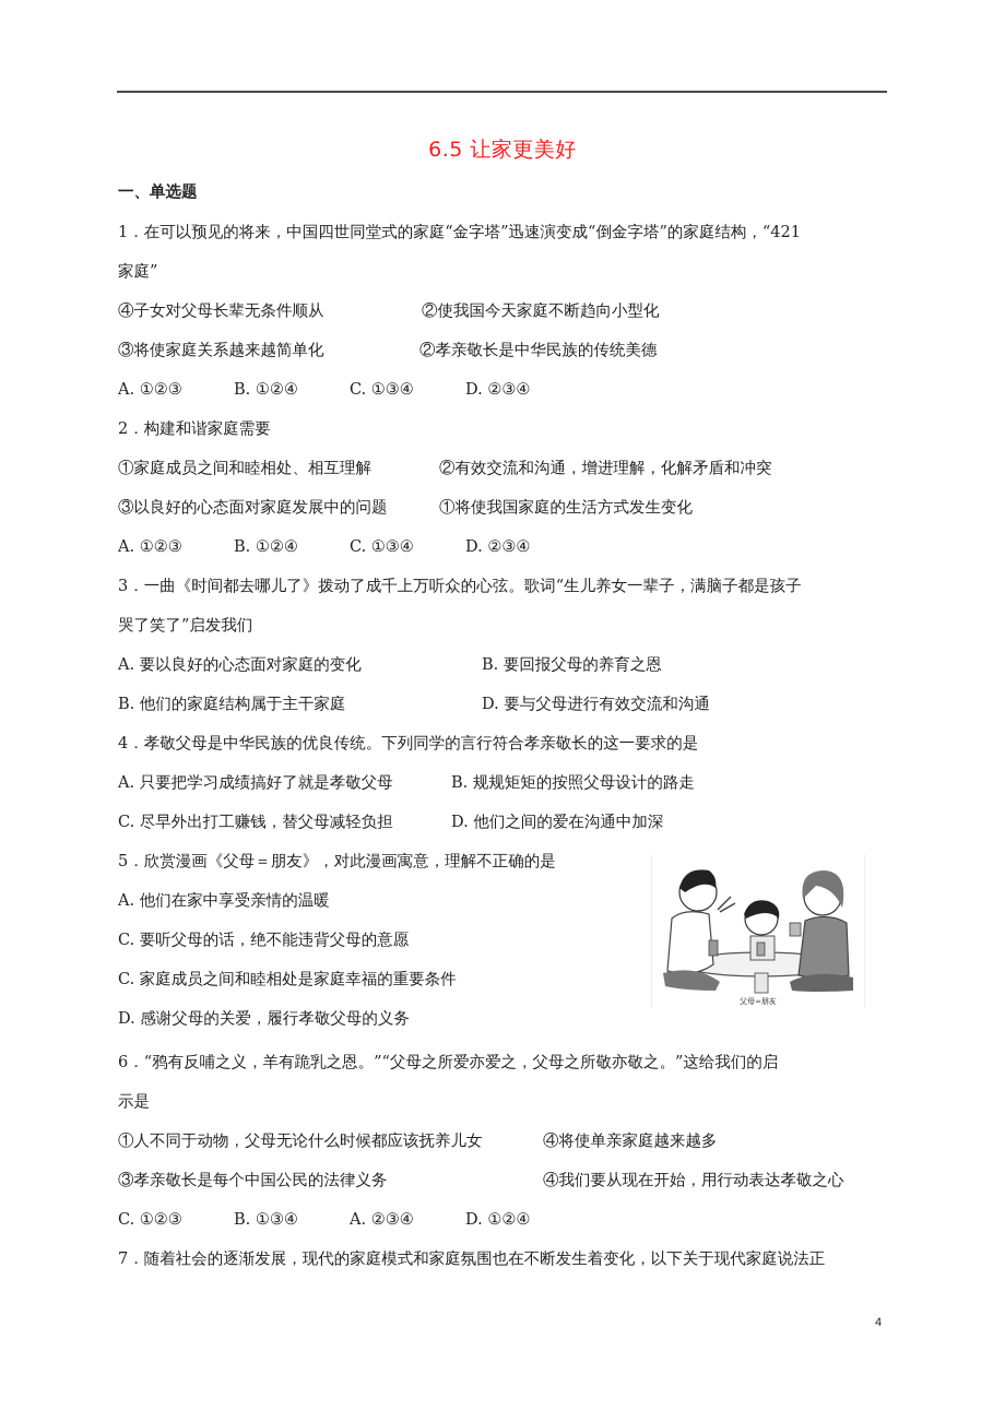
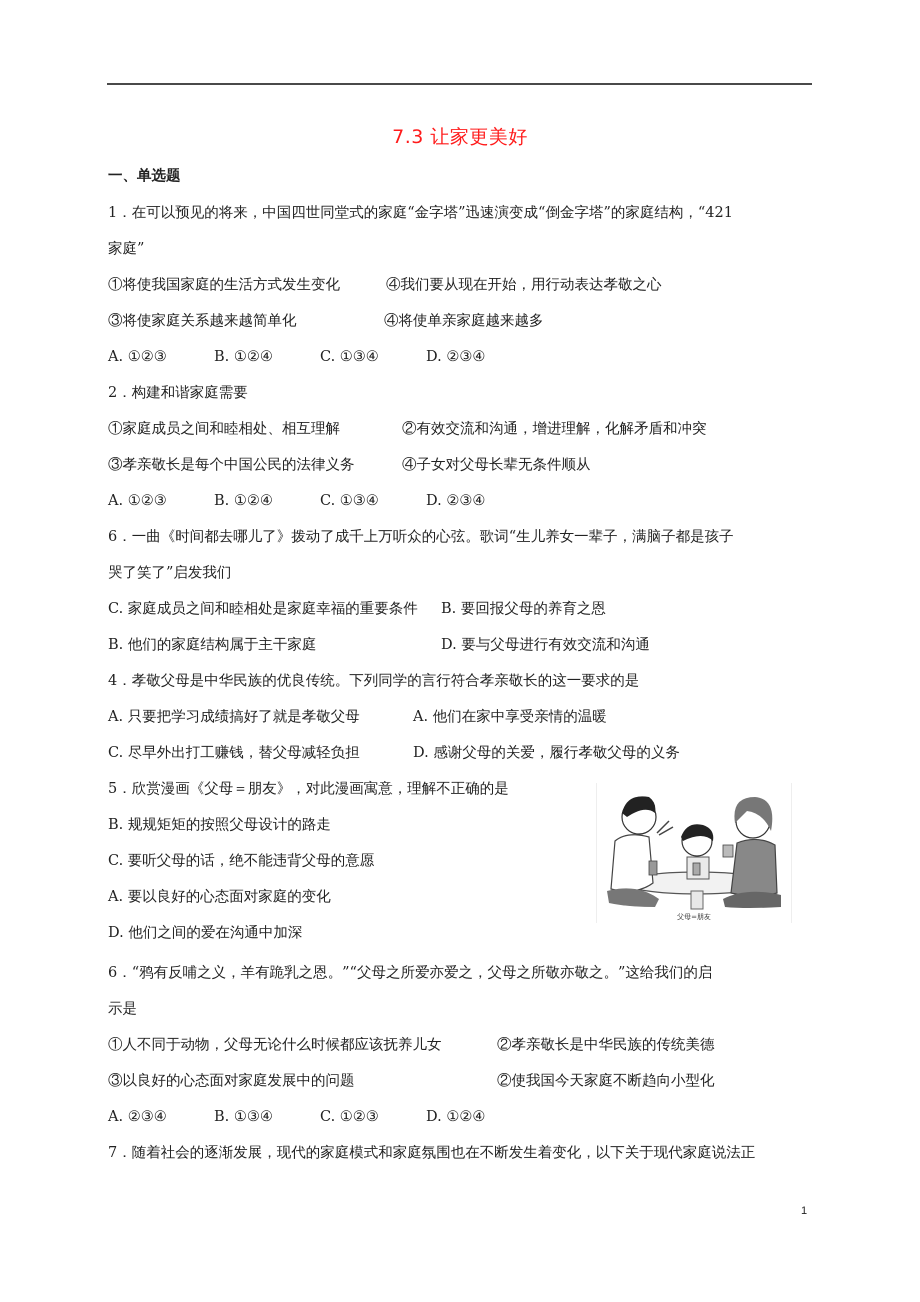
- 6.5 让家更美好
+ 7.3 让家更美好
  一、单选题
  1．在可以预见的将来，中国四世同堂式的家庭“金字塔”迅速演变成“倒金字塔”的家庭结构，“421
  家庭”
- ④子女对父母长辈无条件顺从
+ ①将使我国家庭的生活方式发生变化
- ②使我国今天家庭不断趋向小型化
+ ④我们要从现在开始，用行动表达孝敬之心
  ③将使家庭关系越来越简单化
- ②孝亲敬长是中华民族的传统美德
+ ④将使单亲家庭越来越多
  A. ①②③
  B. ①②④
  C. ①③④
  D. ②③④
  2．构建和谐家庭需要
  ①家庭成员之间和睦相处、相互理解
  ②有效交流和沟通，增进理解，化解矛盾和冲突
- ③以良好的心态面对家庭发展中的问题
+ ③孝亲敬长是每个中国公民的法律义务
- ①将使我国家庭的生活方式发生变化
+ ④子女对父母长辈无条件顺从
  A. ①②③
  B. ①②④
  C. ①③④
  D. ②③④
- 3．一曲《时间都去哪儿了》拨动了成千上万听众的心弦。歌词“生儿养女一辈子，满脑子都是孩子
+ 6．一曲《时间都去哪儿了》拨动了成千上万听众的心弦。歌词“生儿养女一辈子，满脑子都是孩子
  哭了笑了”启发我们
- A. 要以良好的心态面对家庭的变化
+ C. 家庭成员之间和睦相处是家庭幸福的重要条件
  B. 要回报父母的养育之恩
  B. 他们的家庭结构属于主干家庭
  D. 要与父母进行有效交流和沟通
  4．孝敬父母是中华民族的优良传统。下列同学的言行符合孝亲敬长的这一要求的是
  A. 只要把学习成绩搞好了就是孝敬父母
- B. 规规矩矩的按照父母设计的路走
+ A. 他们在家中享受亲情的温暖
  C. 尽早外出打工赚钱，替父母减轻负担
- D. 他们之间的爱在沟通中加深
+ D. 感谢父母的关爱，履行孝敬父母的义务
  5．欣赏漫画《父母＝朋友》，对此漫画寓意，理解不正确的是
- A. 他们在家中享受亲情的温暖
+ B. 规规矩矩的按照父母设计的路走
  C. 要听父母的话，绝不能违背父母的意愿
- C. 家庭成员之间和睦相处是家庭幸福的重要条件
+ A. 要以良好的心态面对家庭的变化
- D. 感谢父母的关爱，履行孝敬父母的义务
+ D. 他们之间的爱在沟通中加深
  父母=朋友
  6．“鸦有反哺之义，羊有跪乳之恩。”“父母之所爱亦爱之，父母之所敬亦敬之。”这给我们的启
  示是
  ①人不同于动物，父母无论什么时候都应该抚养儿女
- ④将使单亲家庭越来越多
+ ②孝亲敬长是中华民族的传统美德
- ③孝亲敬长是每个中国公民的法律义务
+ ③以良好的心态面对家庭发展中的问题
- ④我们要从现在开始，用行动表达孝敬之心
+ ②使我国今天家庭不断趋向小型化
- C. ①②③
+ A. ②③④
  B. ①③④
- A. ②③④
+ C. ①②③
  D. ①②④
  7．随着社会的逐渐发展，现代的家庭模式和家庭氛围也在不断发生着变化，以下关于现代家庭说法正
- 4
+ 1
